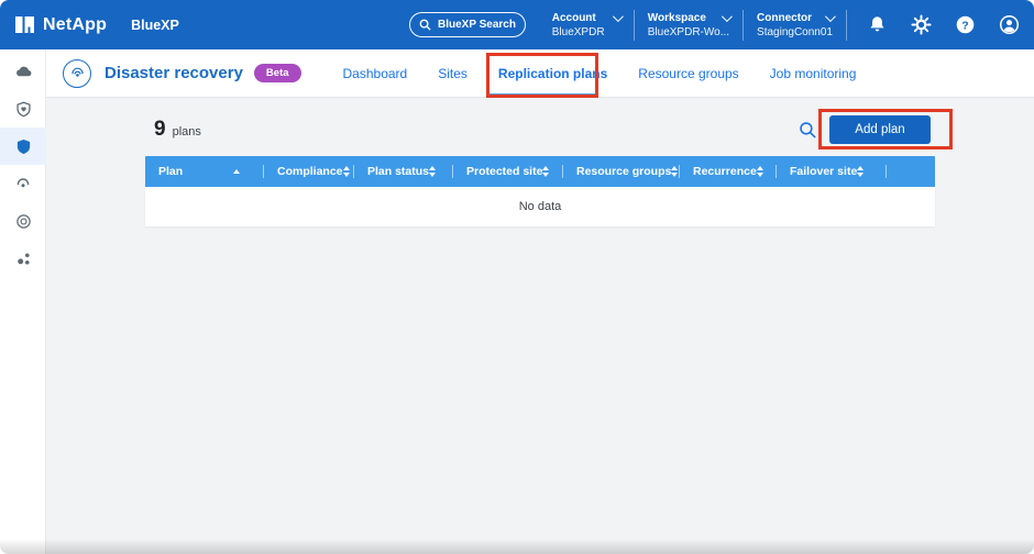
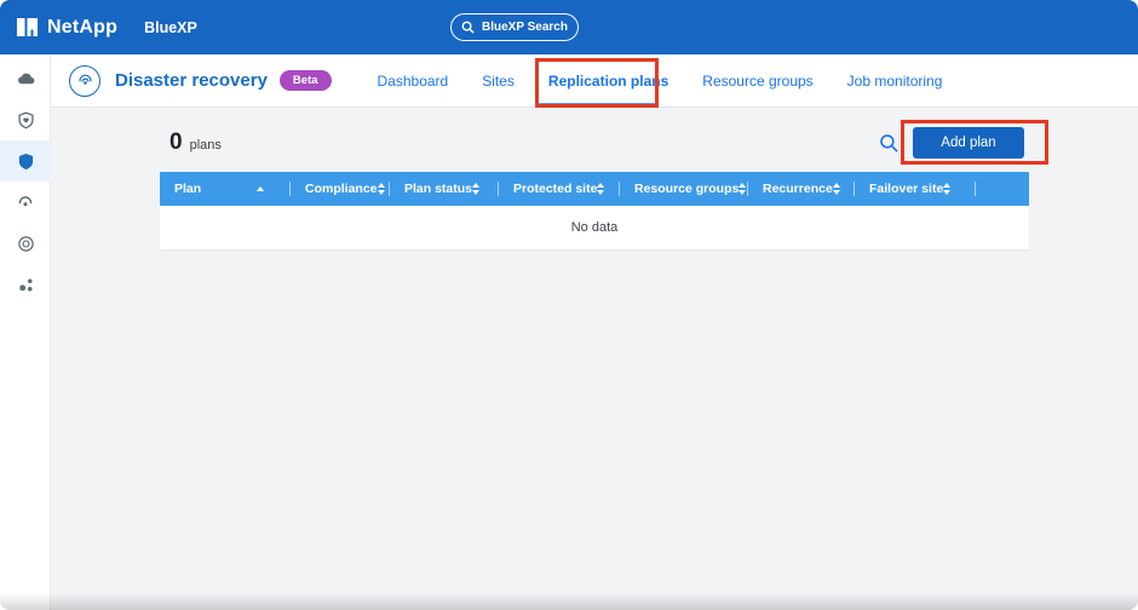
  NetApp
  BlueXP
  BlueXP Search
- Account
- BlueXPDR
- Workspace
- BlueXPDR-Wo...
- Connector
- StagingConn01
- ?
  Disaster recovery
  Beta
  Dashboard
  Sites
  Replication plans
  Resource groups
  Job monitoring
- 9
+ 0
  plans
  Add plan
  Plan
  Compliance
  Plan status
  Protected site
  Resource groups
  Recurrence
  Failover site
  No data
